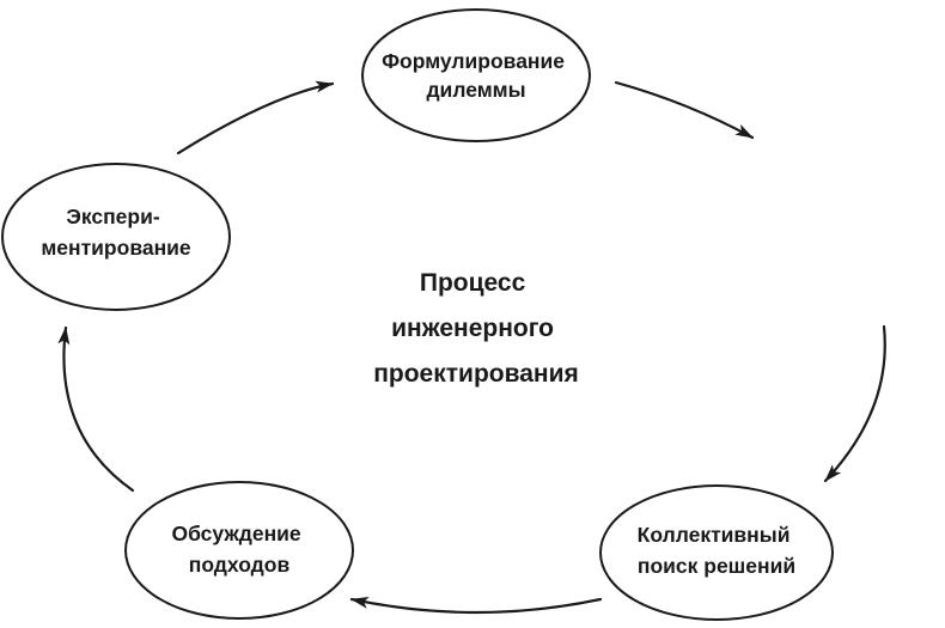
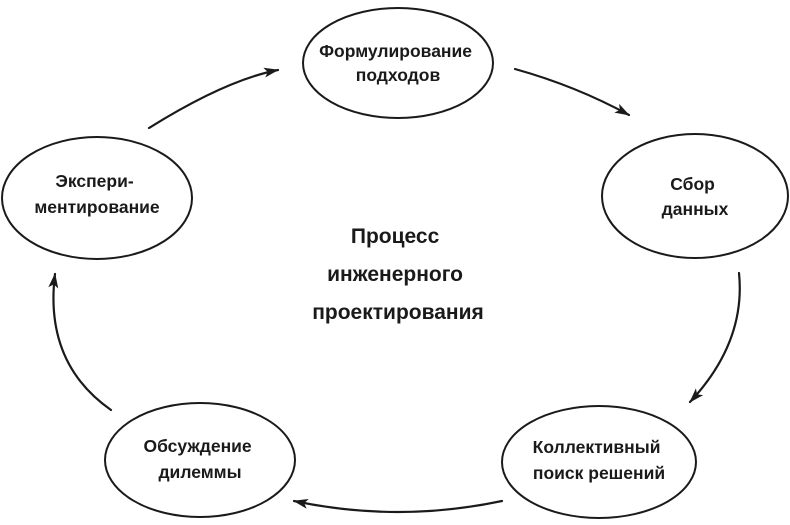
- Формулирование дилеммы
+ Формулирование подходов
+ Сбор данных
  Коллективный поиск решений
- Обсуждение подходов
+ Обсуждение дилеммы
  Экспери- ментирование
  Процесс инженерного проектирования
